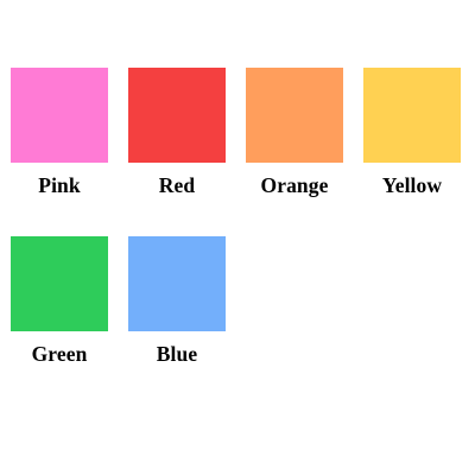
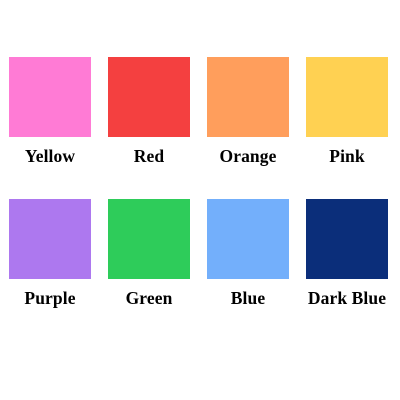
- Pink
+ Yellow
  Red
  Orange
- Yellow
+ Pink
+ Purple
  Green
  Blue
+ Dark Blue
